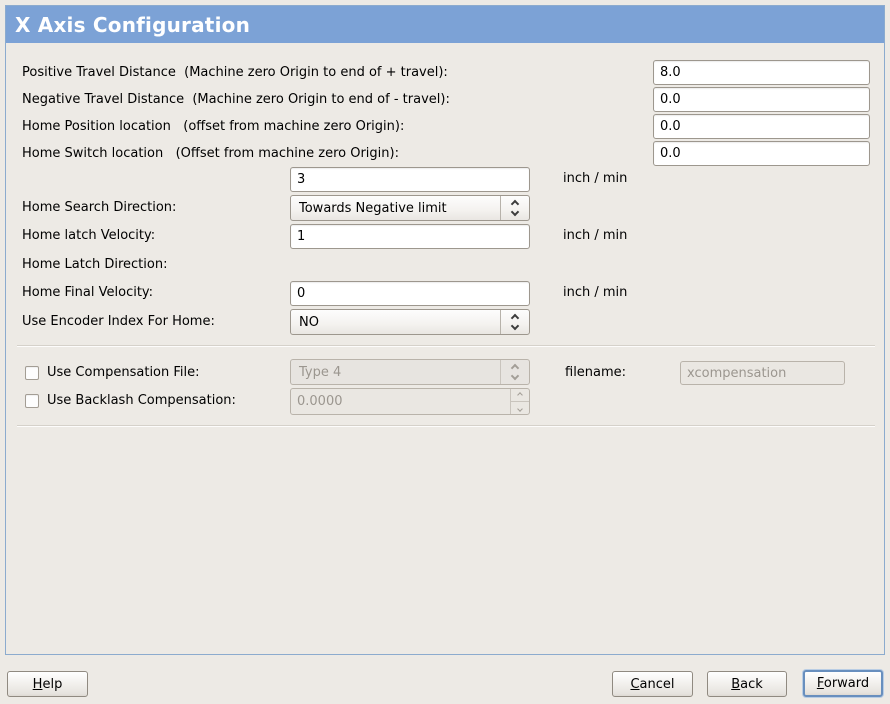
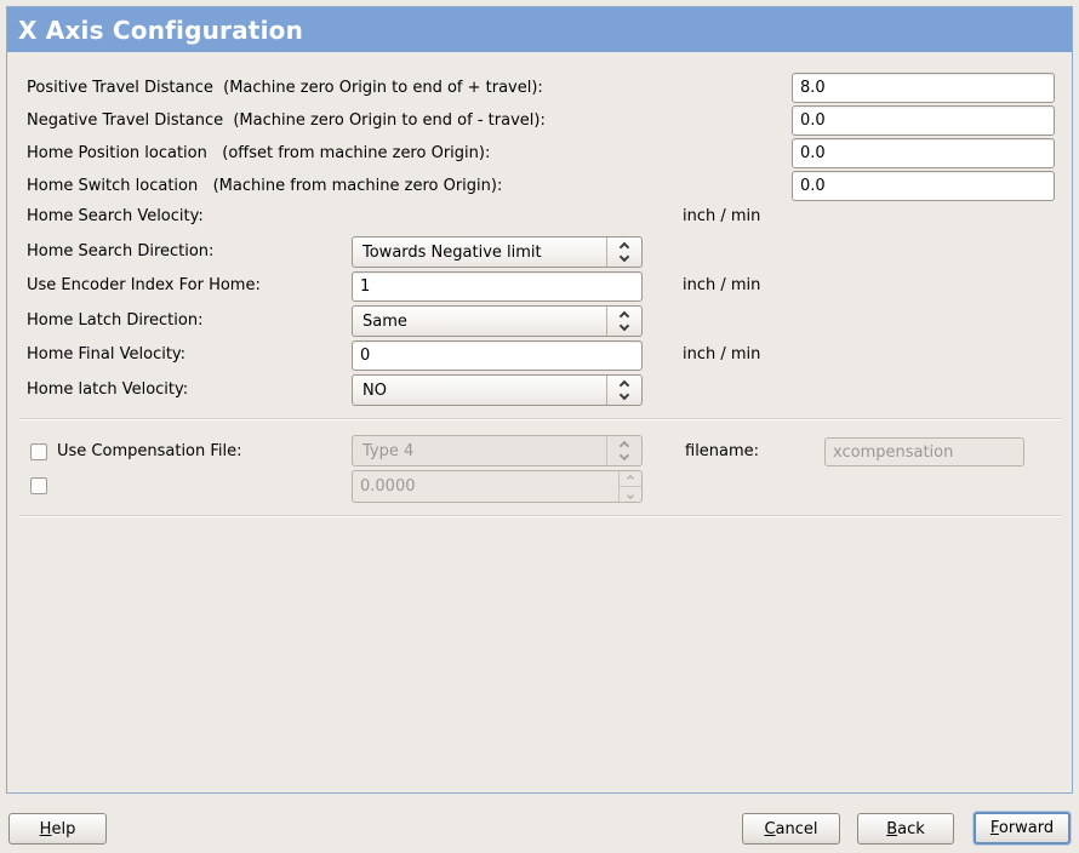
  X Axis Configuration
  Positive Travel Distance (Machine zero Origin to end of + travel):
  Negative Travel Distance (Machine zero Origin to end of - travel):
  Home Position location (offset from machine zero Origin):
- Home Switch location (Offset from machine zero Origin):
+ Home Switch location (Machine from machine zero Origin):
  8.0
  0.0
  0.0
  0.0
+ Home Search Velocity:
  Home Search Direction:
- Home latch Velocity:
+ Use Encoder Index For Home:
  Home Latch Direction:
  Home Final Velocity:
- Use Encoder Index For Home:
+ Home latch Velocity:
- 3
  Towards Negative limit
  1
+ Same
  0
  NO
  inch / min
  inch / min
  inch / min
  Use Compensation File:
  Type 4
  filename:
  xcompensation
- Use Backlash Compensation:
  0.0000
  Help
  Cancel
  Back
  Forward
